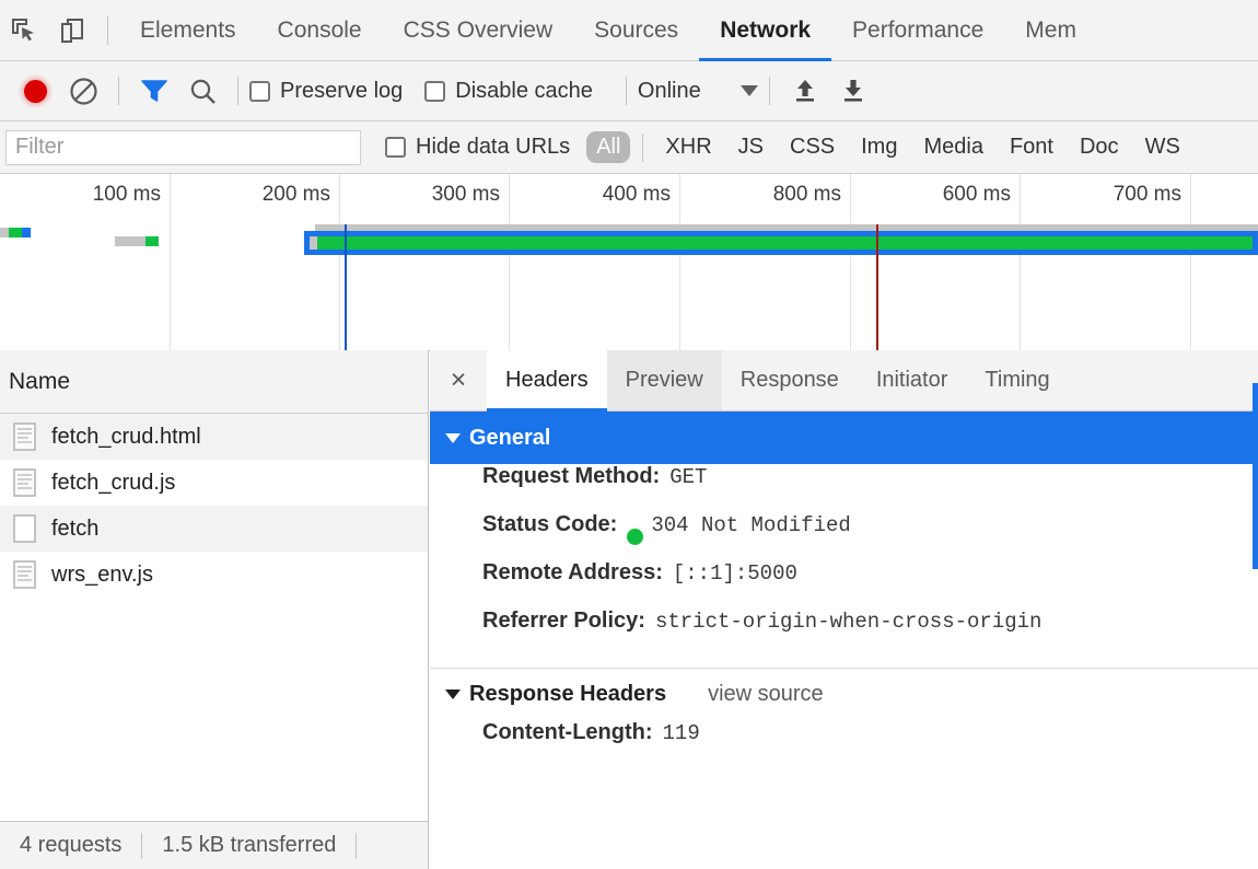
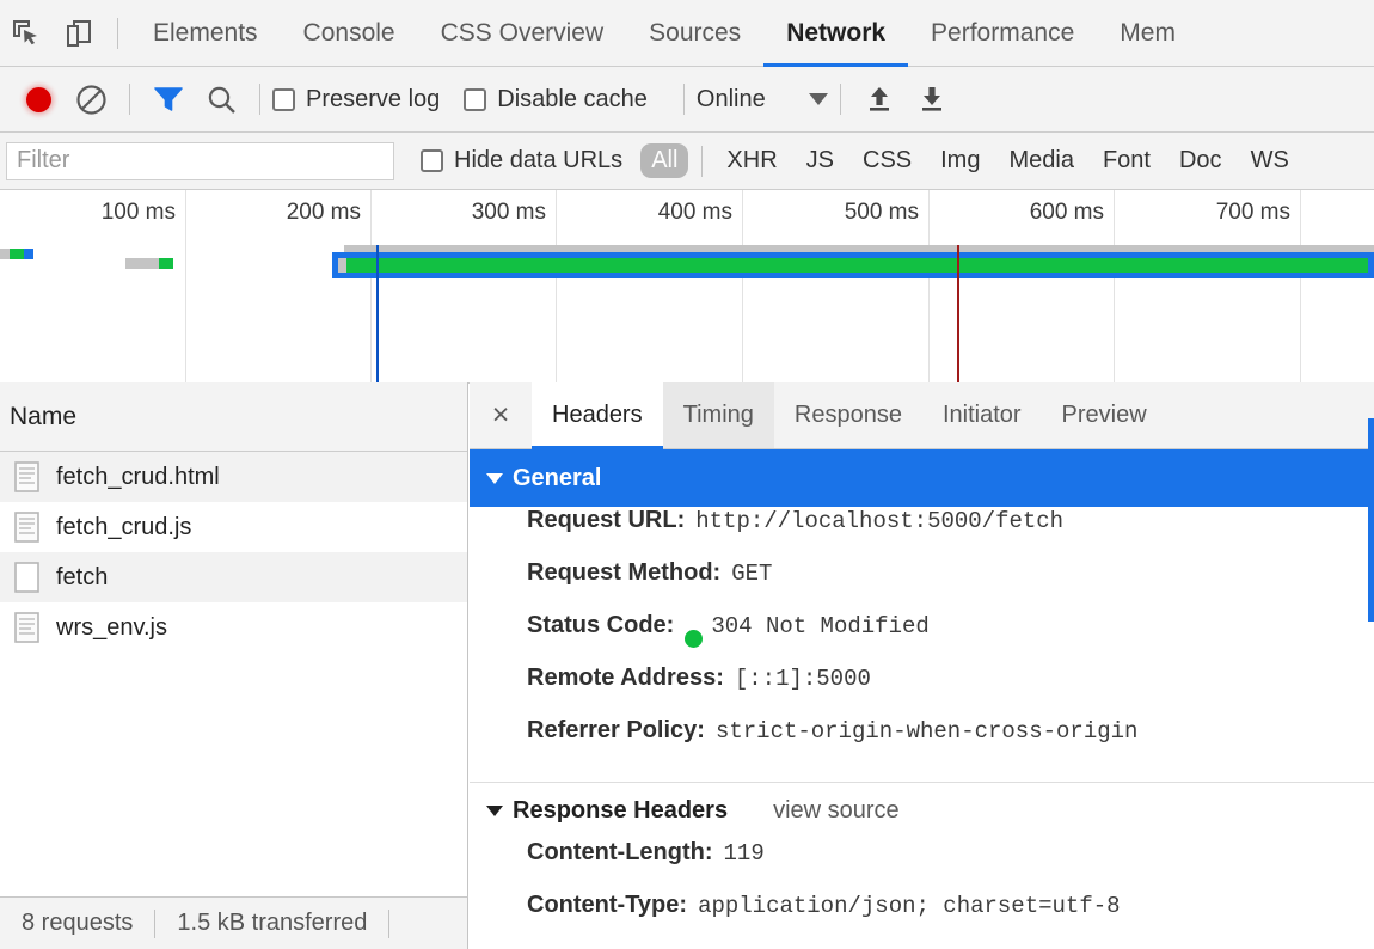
  Elements
  Console
  CSS Overview
  Sources
  Network
  Performance
  Mem
  Preserve log
  Disable cache
  Online
  Filter
  Hide data URLs
  All
  XHR
  JS
  CSS
  Img
  Media
  Font
  Doc
  WS
  100 ms
  200 ms
  300 ms
  400 ms
- 800 ms
+ 500 ms
  600 ms
  700 ms
  Name
  fetch_crud.html
  fetch_crud.js
  fetch
  wrs_env.js
- 4 requests
+ 8 requests
  1.5 kB transferred
  ×
  Headers
- Preview
+ Timing
  Response
  Initiator
- Timing
+ Preview
  General
+ Request URL:
+ http://localhost:5000/fetch
  Request Method:
  GET
  Status Code:
  304 Not Modified
  Remote Address:
  [::1]:5000
  Referrer Policy:
  strict-origin-when-cross-origin
  Response Headers
  view source
  Content-Length:
  119
+ Content-Type:
+ application/json; charset=utf-8
